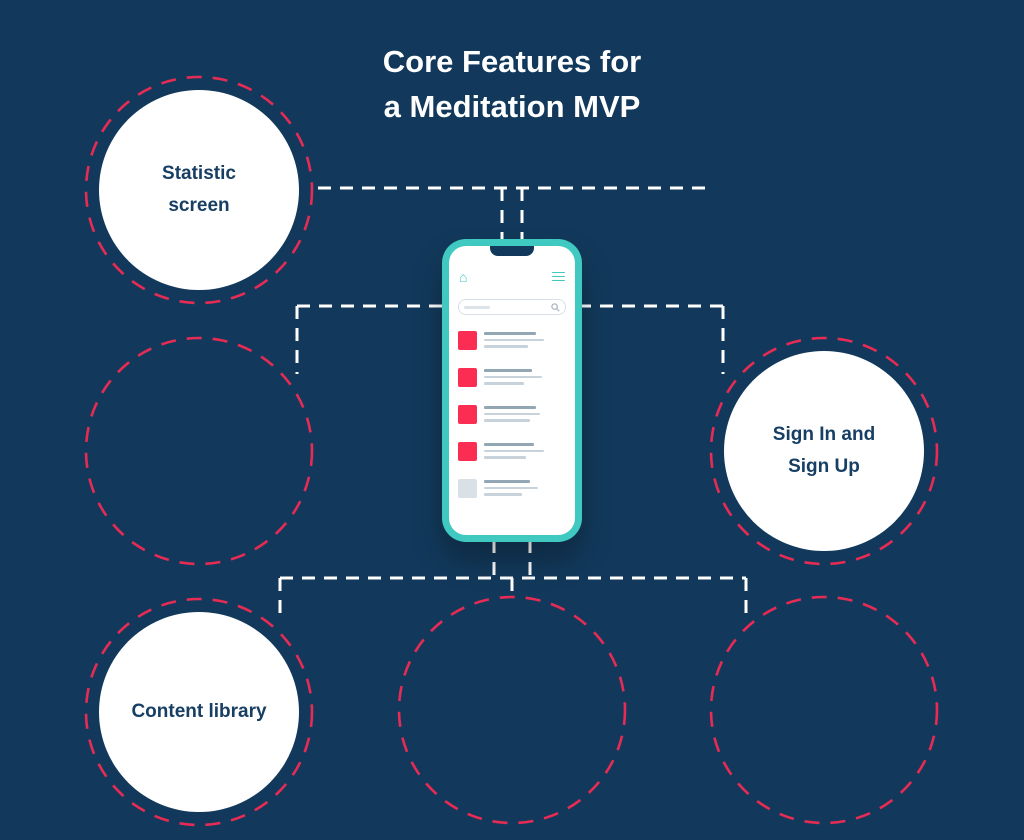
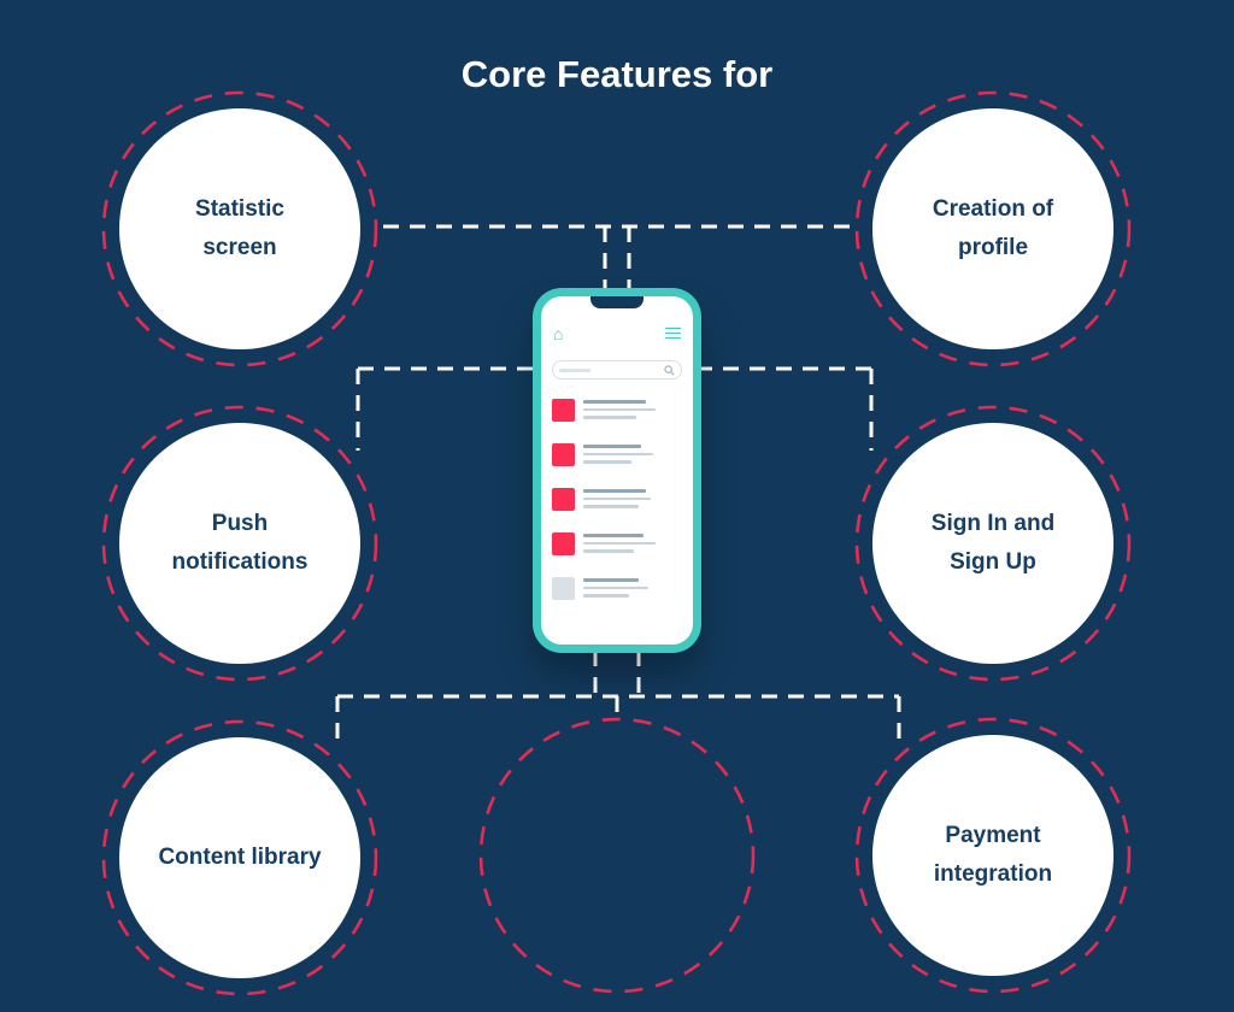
  Core Features for
- a Meditation MVP
  Statistic screen
+ Creation of profile
+ Push notifications
  Sign In and Sign Up
  Content library
+ Payment integration
  ⌂
